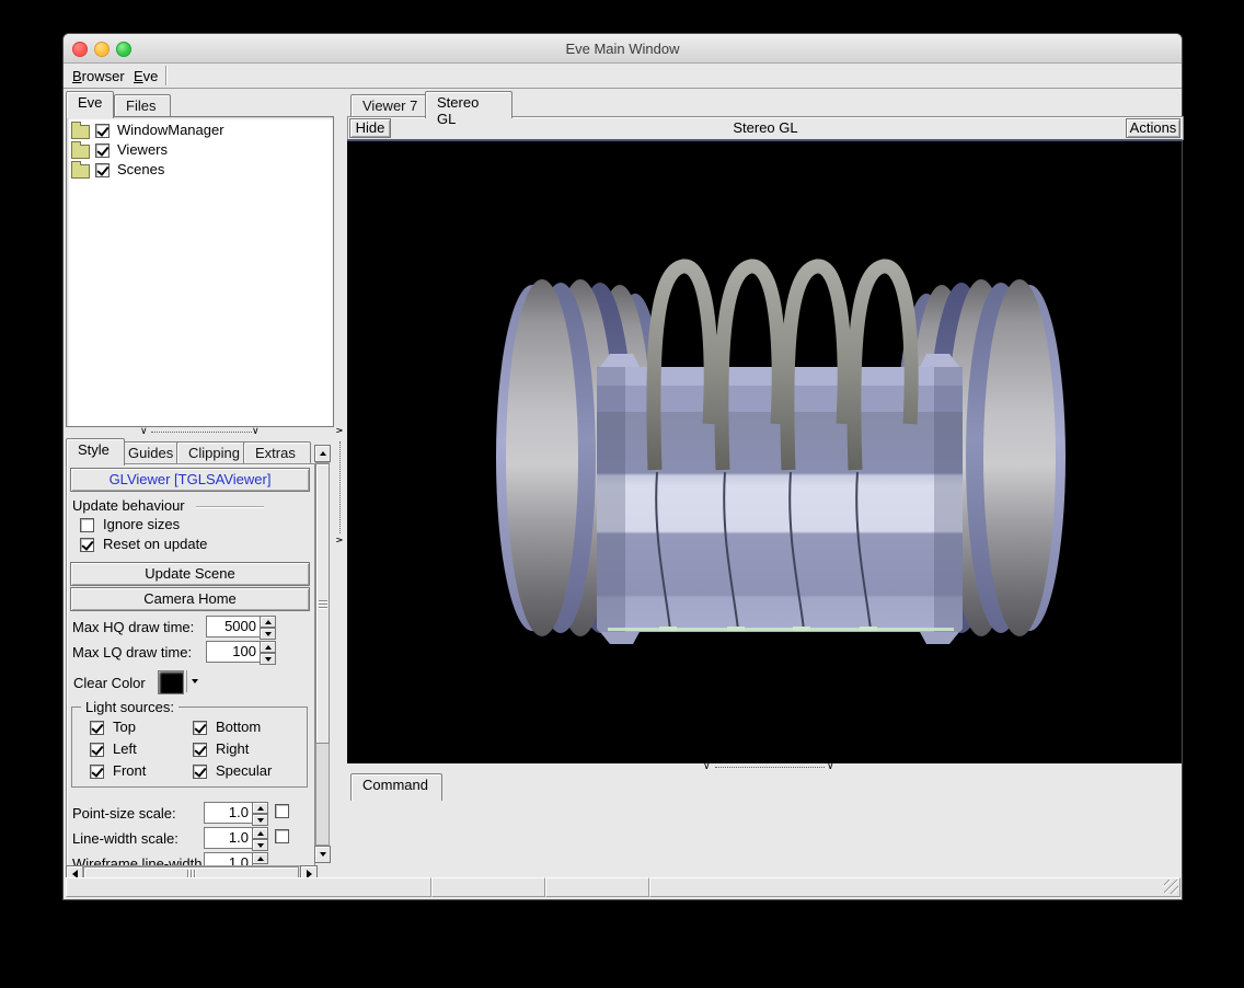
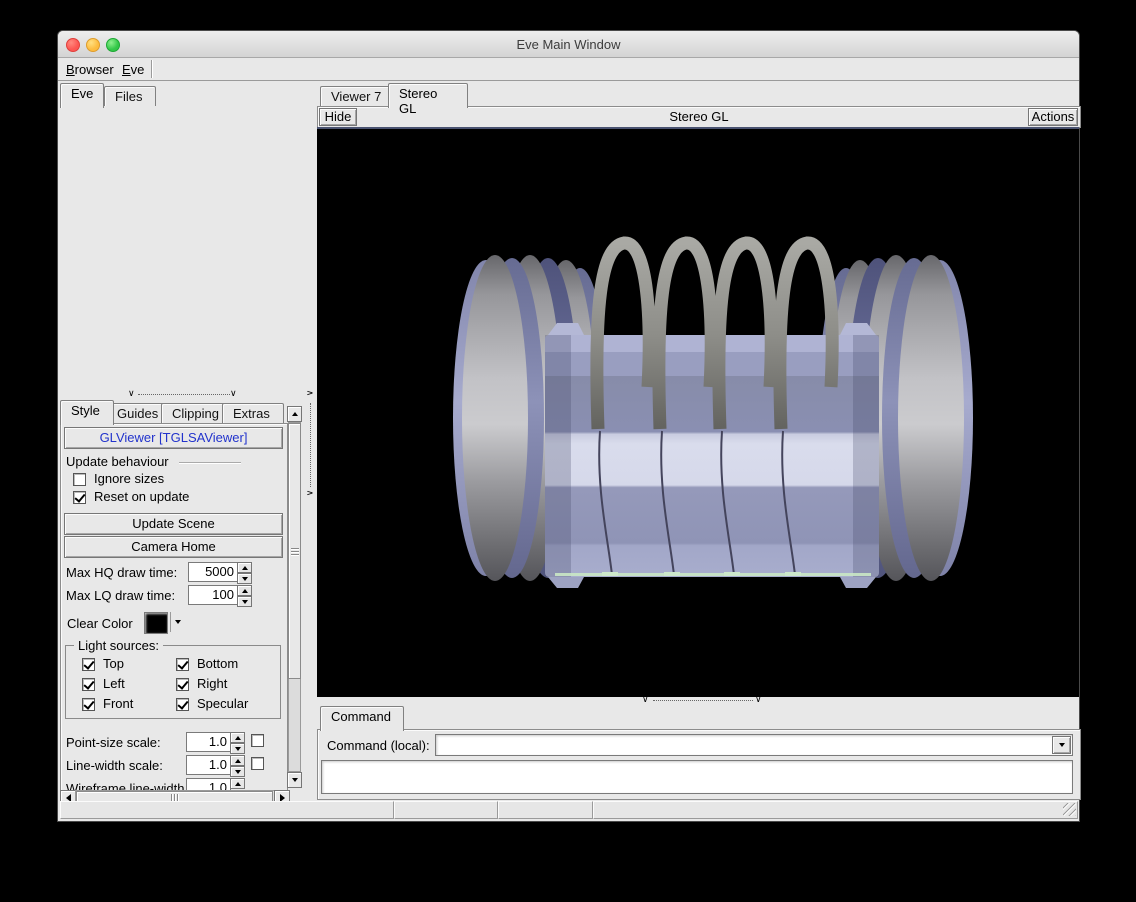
  Eve Main Window
  Browser
  Eve
  Eve
  Files
- WindowManager
- Viewers
- Scenes
  ∨
  ∨
  Style
  Guides
  Clipping
  Extras
  GLViewer [TGLSAViewer]
  Update behaviour
  Ignore sizes
  Reset on update
  Update Scene
  Camera Home
  Max HQ draw time:
  5000
  Max LQ draw time:
  100
  Clear Color
  Light sources:
  Top
  Bottom
  Left
  Right
  Front
  Specular
  Point-size scale:
  1.0
  Line-width scale:
  1.0
  Wireframe line-width
  1.0
  Viewer 7
  Stereo GL
  Hide
  Stereo GL
  Actions
  ∨
  ∨
  Command
+ Command (local):
